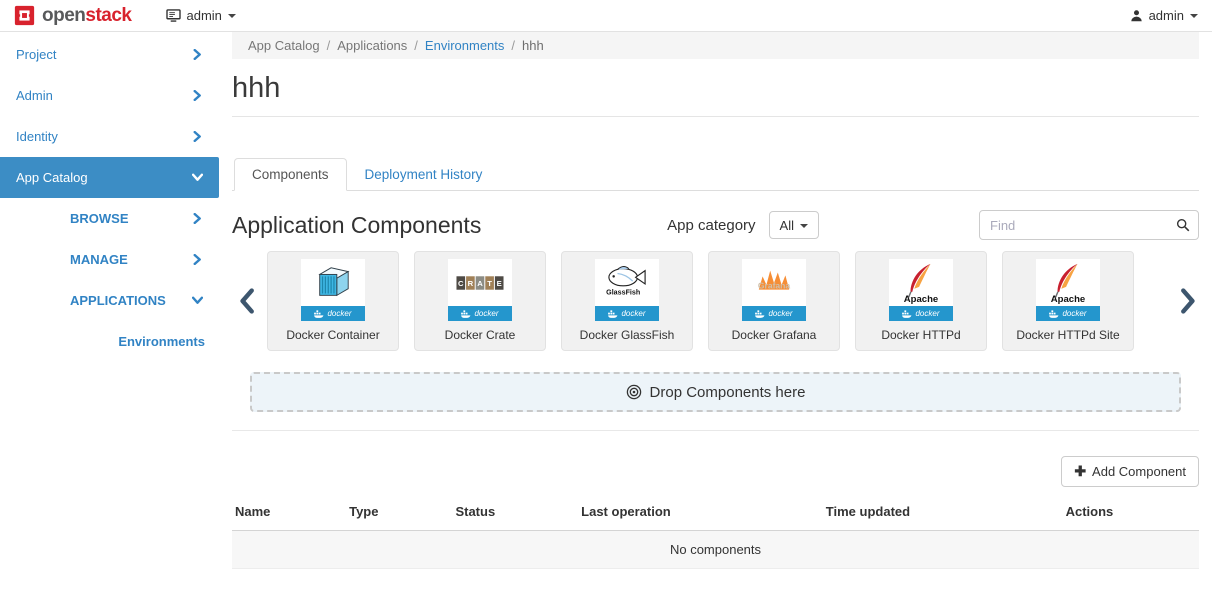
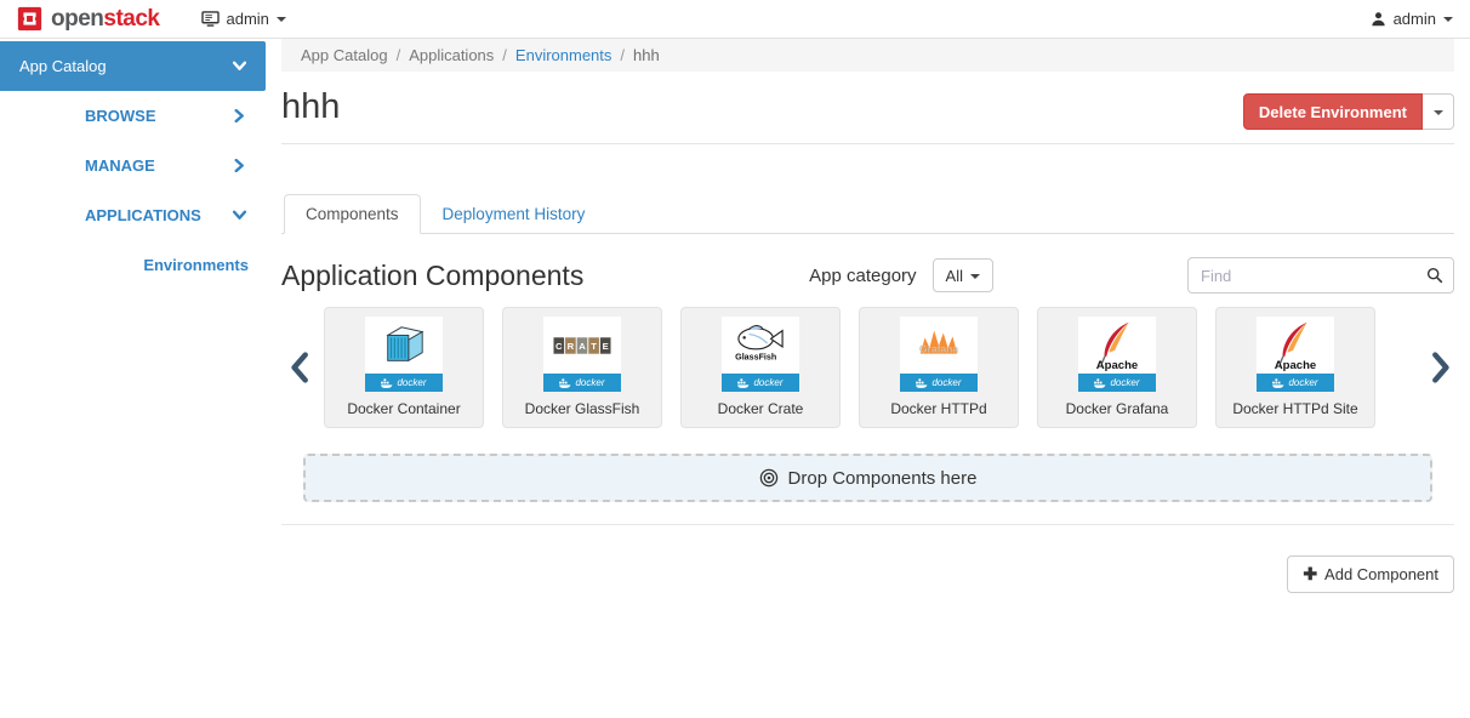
  openstack
  admin
  admin
- Project
- Admin
- Identity
  App Catalog
  BROWSE
  MANAGE
  APPLICATIONS
  Environments
  App Catalog
  /
  Applications
  /
  Environments
  /
  hhh
  hhh
+ Delete Environment
  Components
  Deployment History
  Application Components
  App category
  All
  Find
  docker
  Docker Container
  C
  R
  A
  T
  E
  docker
- Docker Crate
+ Docker GlassFish
  GlassFish
  docker
- Docker GlassFish
+ Docker Crate
  Grafana
  docker
- Docker Grafana
+ Docker HTTPd
  Apache
  docker
- Docker HTTPd
+ Docker Grafana
  Apache
  docker
  Docker HTTPd Site
  Drop Components here
  ✚
  Add Component
- Name	Type	Status	Last operation	Time updated	Actions
- No components
